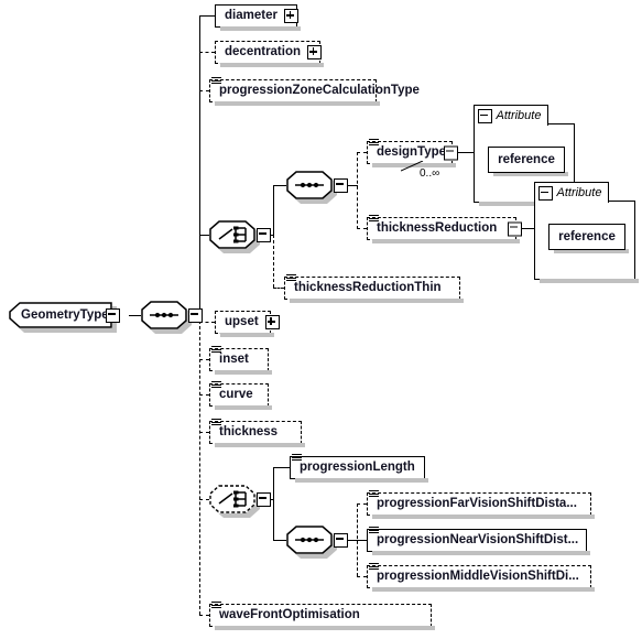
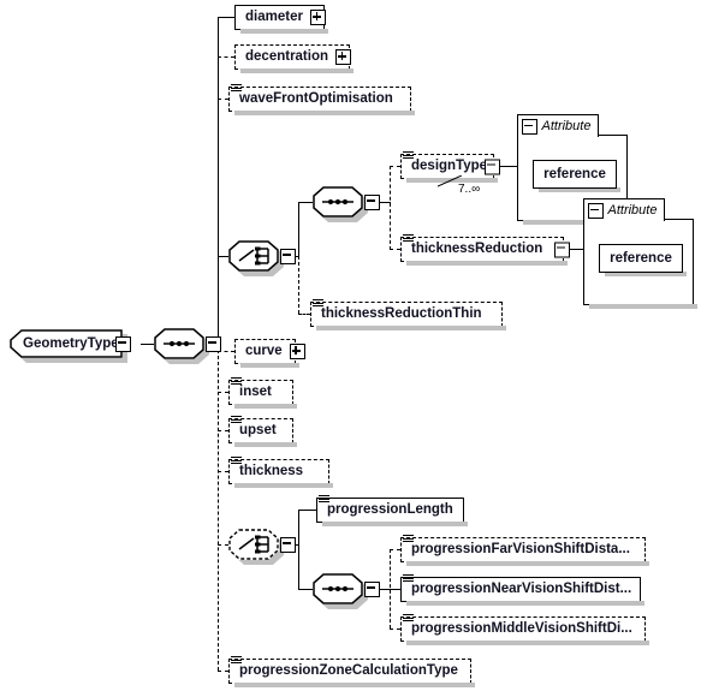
  GeometryTyp
  diameter
  decentration
- progressionZoneCalculationType
+ waveFrontOptimisation
  designType
- 0..∞
+ 7..∞
  Attribute
  reference
  thicknessReduction
  Attribute
  reference
  thicknessReductionThin
- upset
+ curve
  inset
- curve
+ upset
  thickness
  progressionLength
  progressionFarVisionShiftDista...
  progressionNearVisionShiftDist...
  progressionMiddleVisionShiftDi...
- waveFrontOptimisation
+ progressionZoneCalculationType
